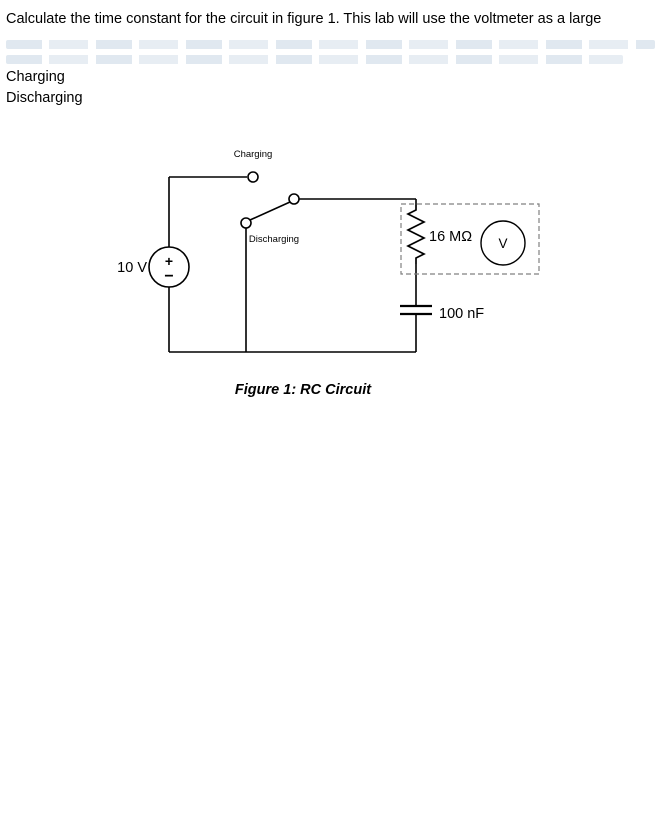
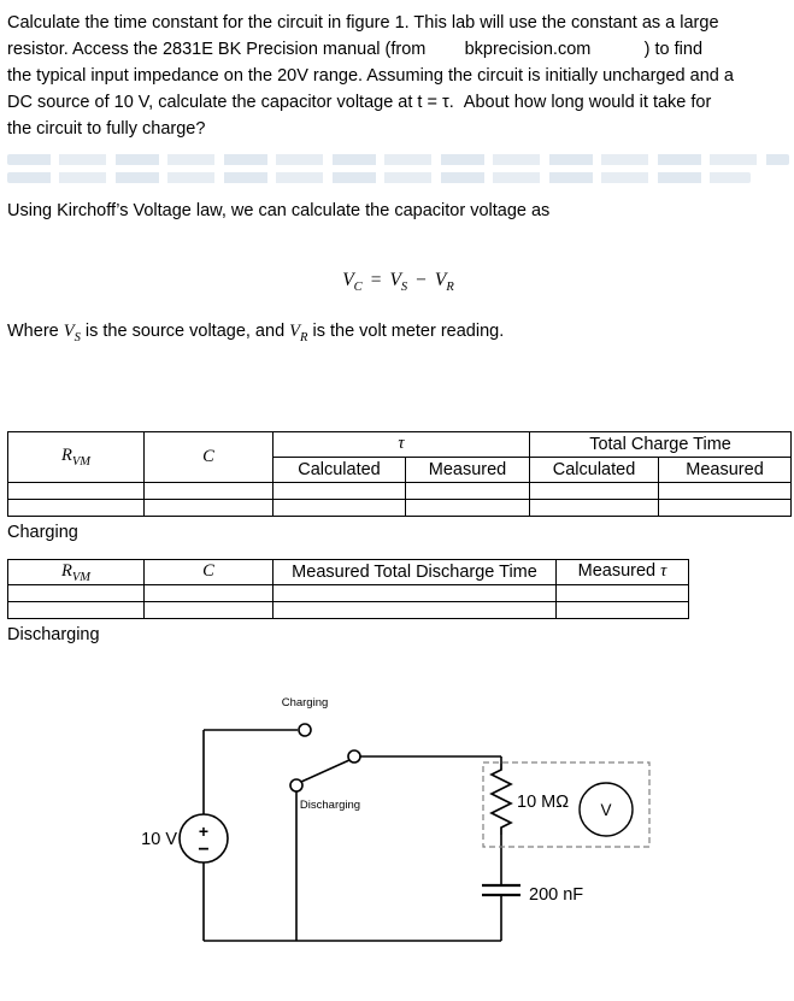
- Calculate the time constant for the circuit in figure 1. This lab will use the voltmeter as a large
+ Calculate the time constant for the circuit in figure 1. This lab will use the constant as a large
+ resistor. Access the 2831E BK Precision manual (from bkprecision.com ) to find
+ the typical input impedance on the 20V range. Assuming the circuit is initially uncharged and a
+ DC source of 10 V, calculate the capacitor voltage at t = τ. About how long would it take for
+ the circuit to fully charge?
+ Using Kirchoff’s Voltage law, we can calculate the capacitor voltage as
+ VC= VS− VR
+ Where VS is the source voltage, and VR is the volt meter reading.
+ RVM	C	τ	Total Charge Time
+ Calculated	Measured	Calculated	Measured
  Charging
+ RVM	C	Measured Total Discharge Time	Measured τ
  Discharging
  V
- 100 nF
+ 200 nF
  +
  −
  10 V
  Charging
  Discharging
- 16 MΩ
+ 10 MΩ
- Figure 1: RC Circuit
